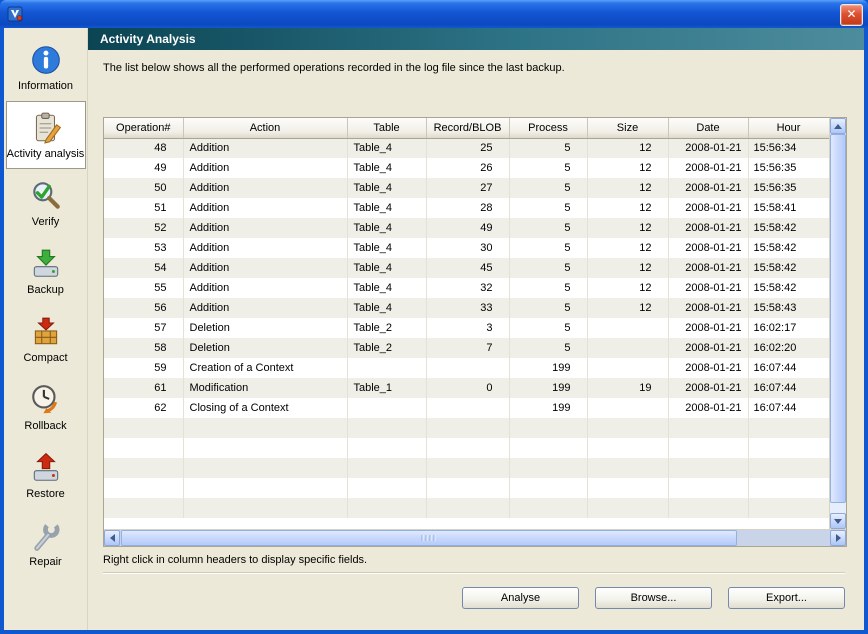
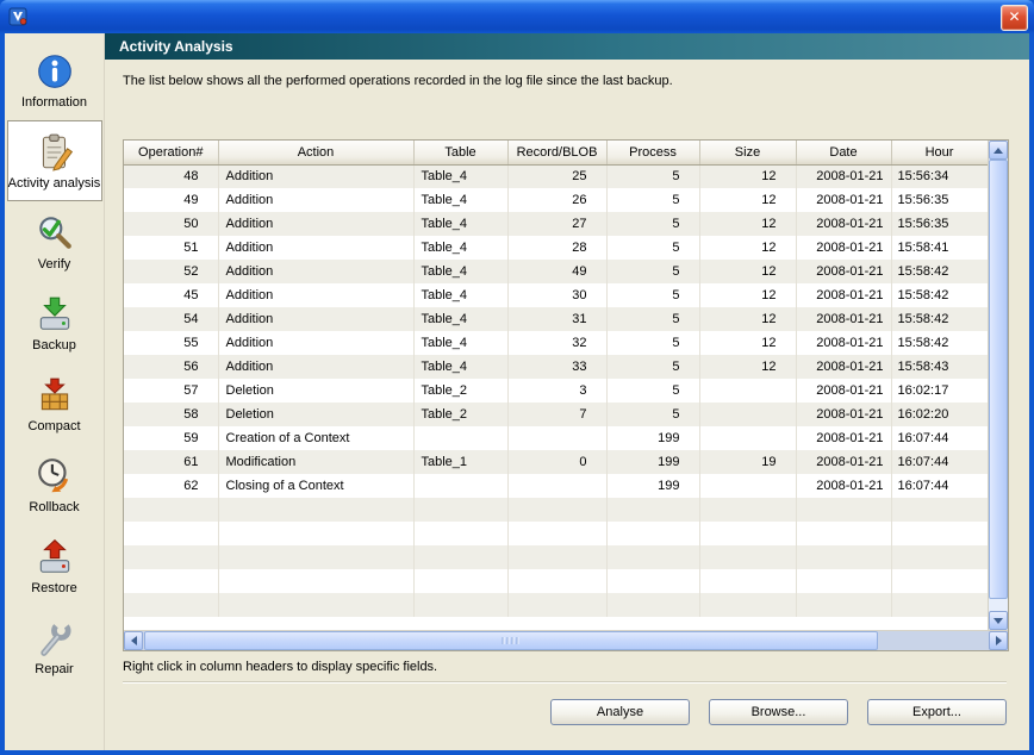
  ✕
  Information
  Activity analysis
  Verify
  Backup
  Compact
  Rollback
  Restore
  Repair
  Activity Analysis
  The list below shows all the performed operations recorded in the log file since the last backup.
  Operation#	Action	Table	Record/BLOB	Process	Size	Date	Hour
  48	Addition	Table_4	25	5	12	2008-01-21	15:56:34
  49	Addition	Table_4	26	5	12	2008-01-21	15:56:35
  50	Addition	Table_4	27	5	12	2008-01-21	15:56:35
  51	Addition	Table_4	28	5	12	2008-01-21	15:58:41
  52	Addition	Table_4	49	5	12	2008-01-21	15:58:42
- 53	Addition	Table_4	30	5	12	2008-01-21	15:58:42
+ 45	Addition	Table_4	30	5	12	2008-01-21	15:58:42
- 54	Addition	Table_4	45	5	12	2008-01-21	15:58:42
+ 54	Addition	Table_4	31	5	12	2008-01-21	15:58:42
  55	Addition	Table_4	32	5	12	2008-01-21	15:58:42
  56	Addition	Table_4	33	5	12	2008-01-21	15:58:43
  57	Deletion	Table_2	3	5		2008-01-21	16:02:17
  58	Deletion	Table_2	7	5		2008-01-21	16:02:20
  59	Creation of a Context			199		2008-01-21	16:07:44
  61	Modification	Table_1	0	199	19	2008-01-21	16:07:44
  62	Closing of a Context			199		2008-01-21	16:07:44
  Right click in column headers to display specific fields.
  Analyse
  Browse...
  Export...
